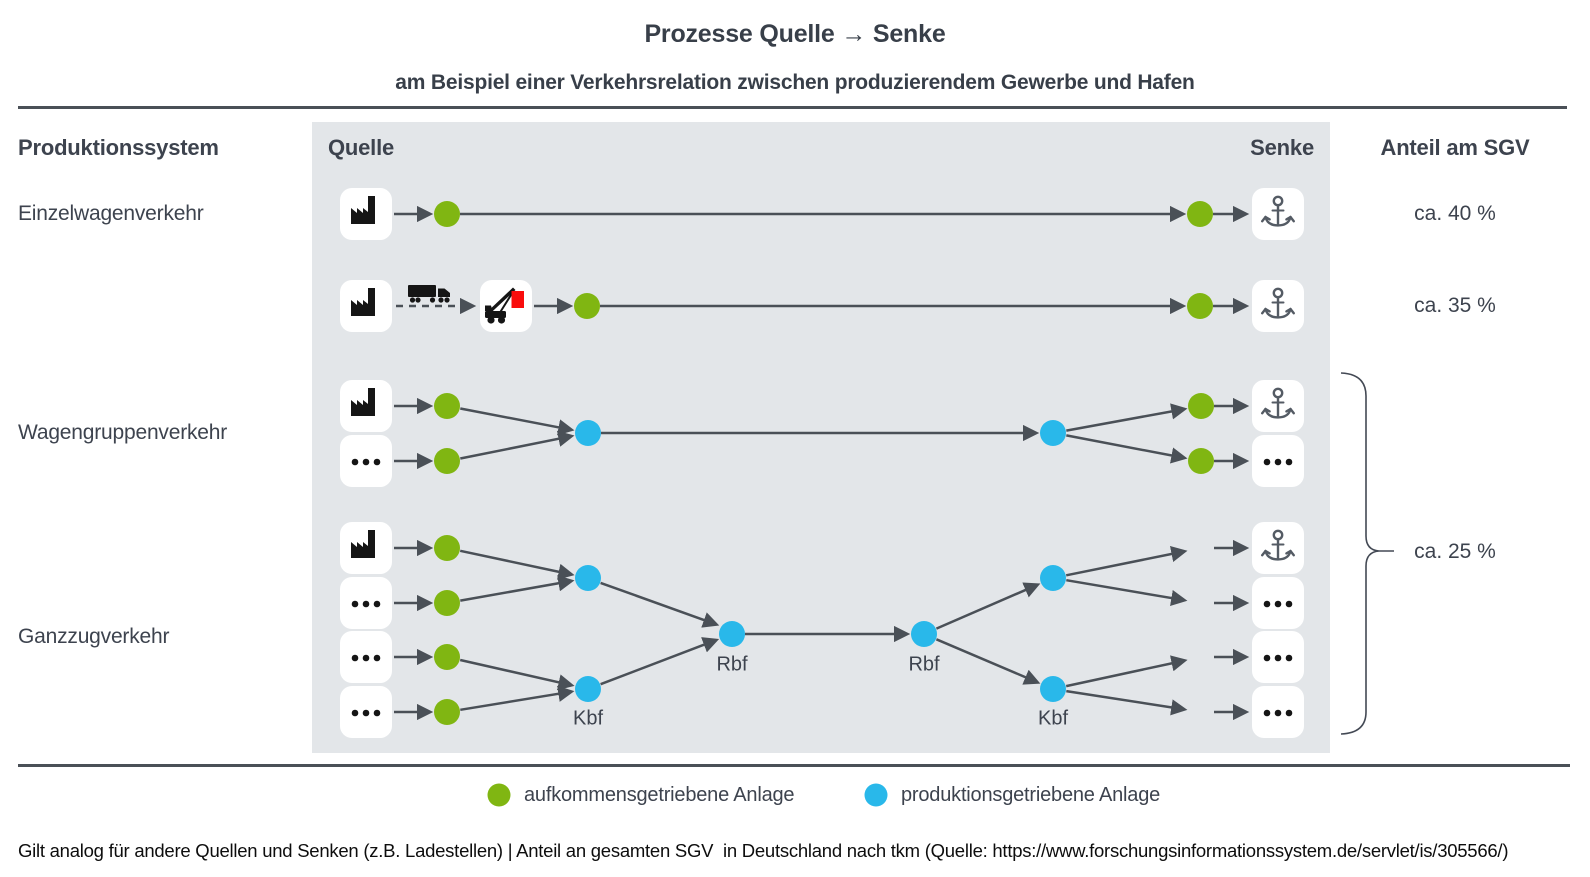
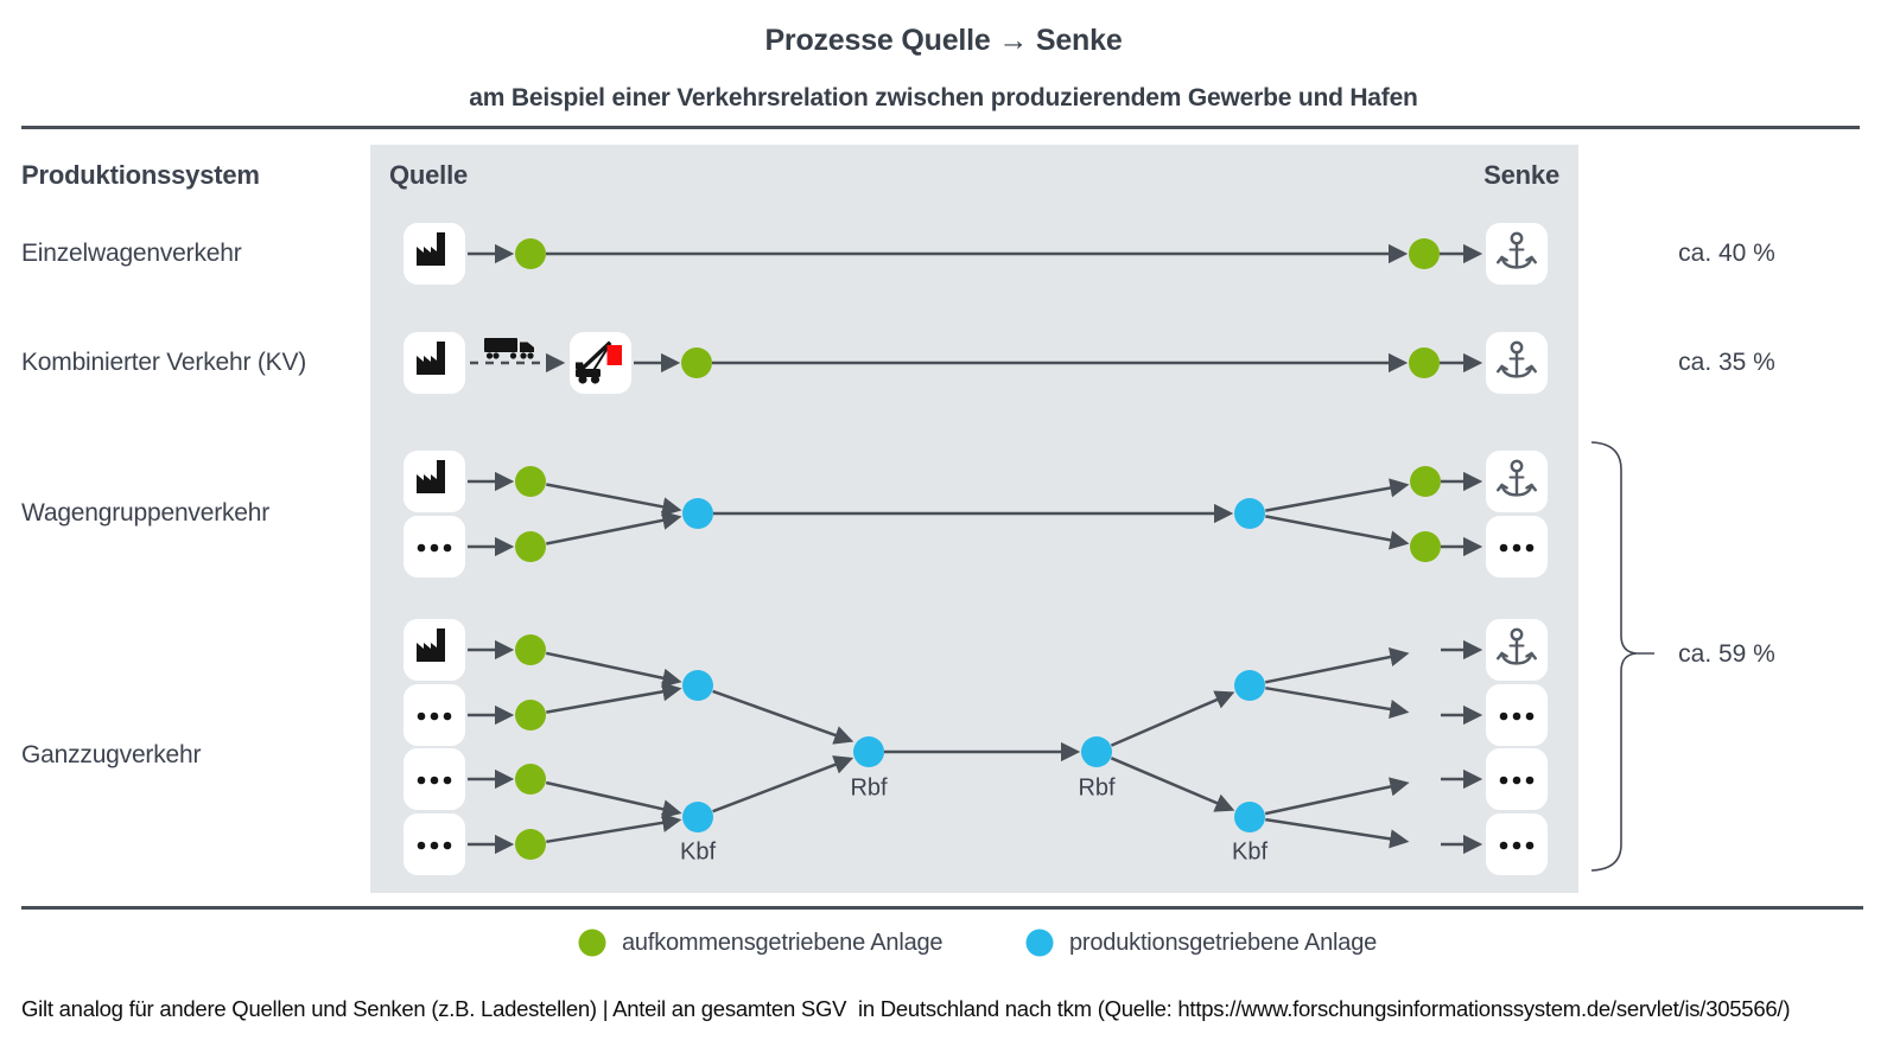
  Prozesse Quelle → Senke
  am Beispiel einer Verkehrsrelation zwischen produzierendem Gewerbe und Hafen
  Produktionssystem
  Quelle
  Senke
- Anteil am SGV
  Einzelwagenverkehr
+ Kombinierter Verkehr (KV)
  Wagengruppenverkehr
  Ganzzugverkehr
  ca. 40 %
  ca. 35 %
- ca. 25 %
+ ca. 59 %
  Kbf
  Rbf
  Rbf
  Kbf
  aufkommensgetriebene Anlage
  produktionsgetriebene Anlage
  Gilt analog für andere Quellen und Senken (z.B. Ladestellen) | Anteil an gesamten SGV in Deutschland nach tkm (Quelle: https://www.forschungsinformationssystem.de/servlet/is/305566/)
